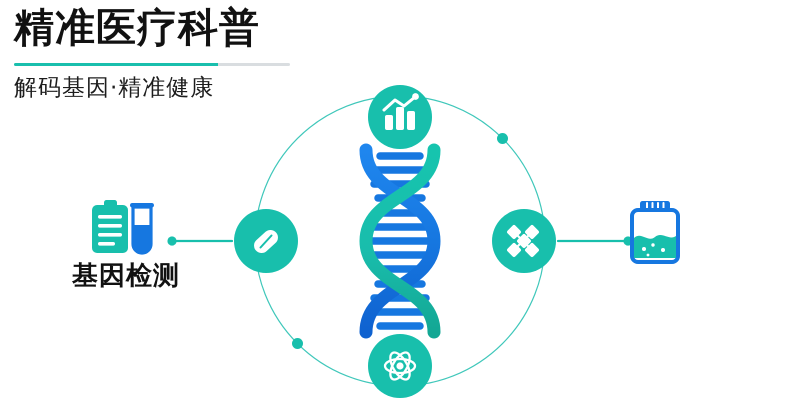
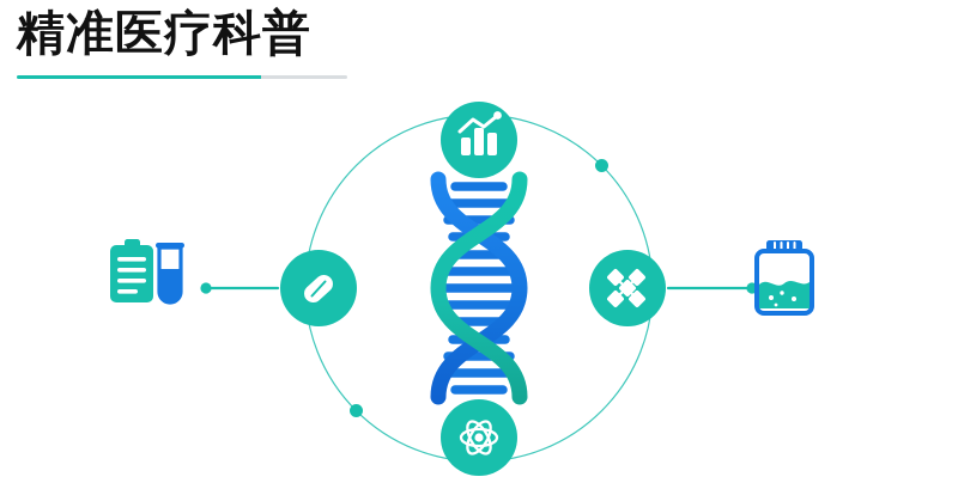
  精准医疗科普
- 解码基因·精准健康
- 基因检测
